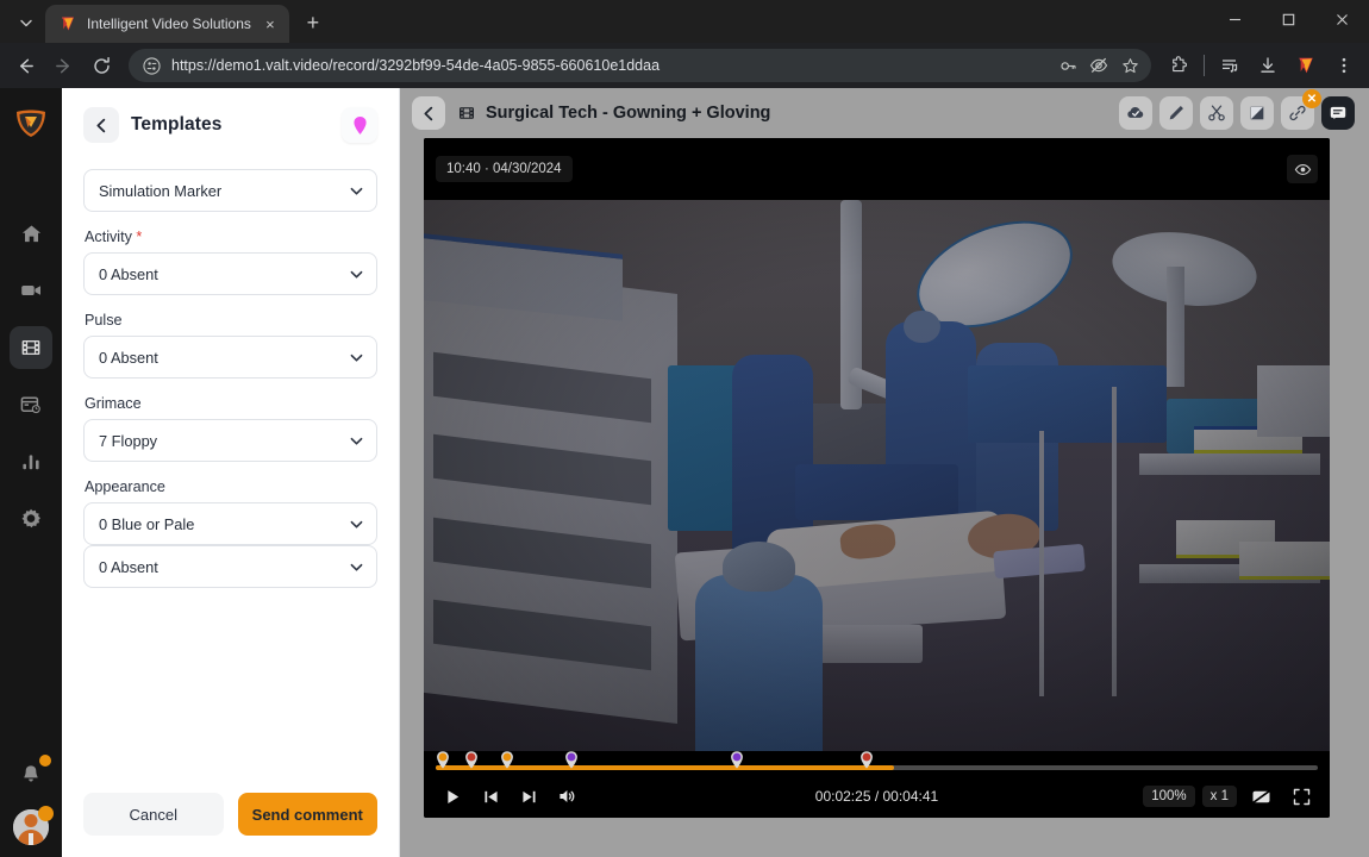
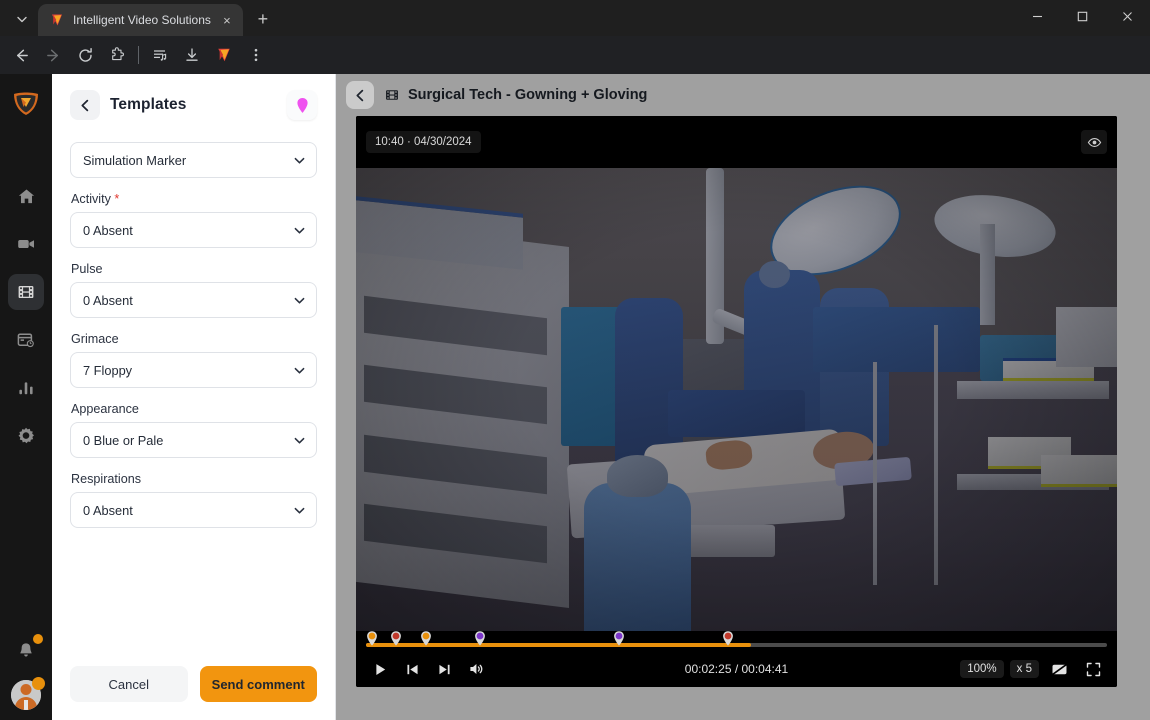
  Intelligent Video Solutions
  ×
  +
- https://demo1.valt.video/record/3292bf99-54de-4a05-9855-660610e1ddaa
  Templates
  Simulation Marker
  Activity *
  0 Absent
  Pulse
  0 Absent
  Grimace
  7 Floppy
  Appearance
  0 Blue or Pale
+ Respirations
  0 Absent
  Cancel
  Send comment
  Surgical Tech - Gowning + Gloving
- ✕
  10:40 · 04/30/2024
  00:02:25 / 00:04:41
  100%
- x 1
+ x 5
